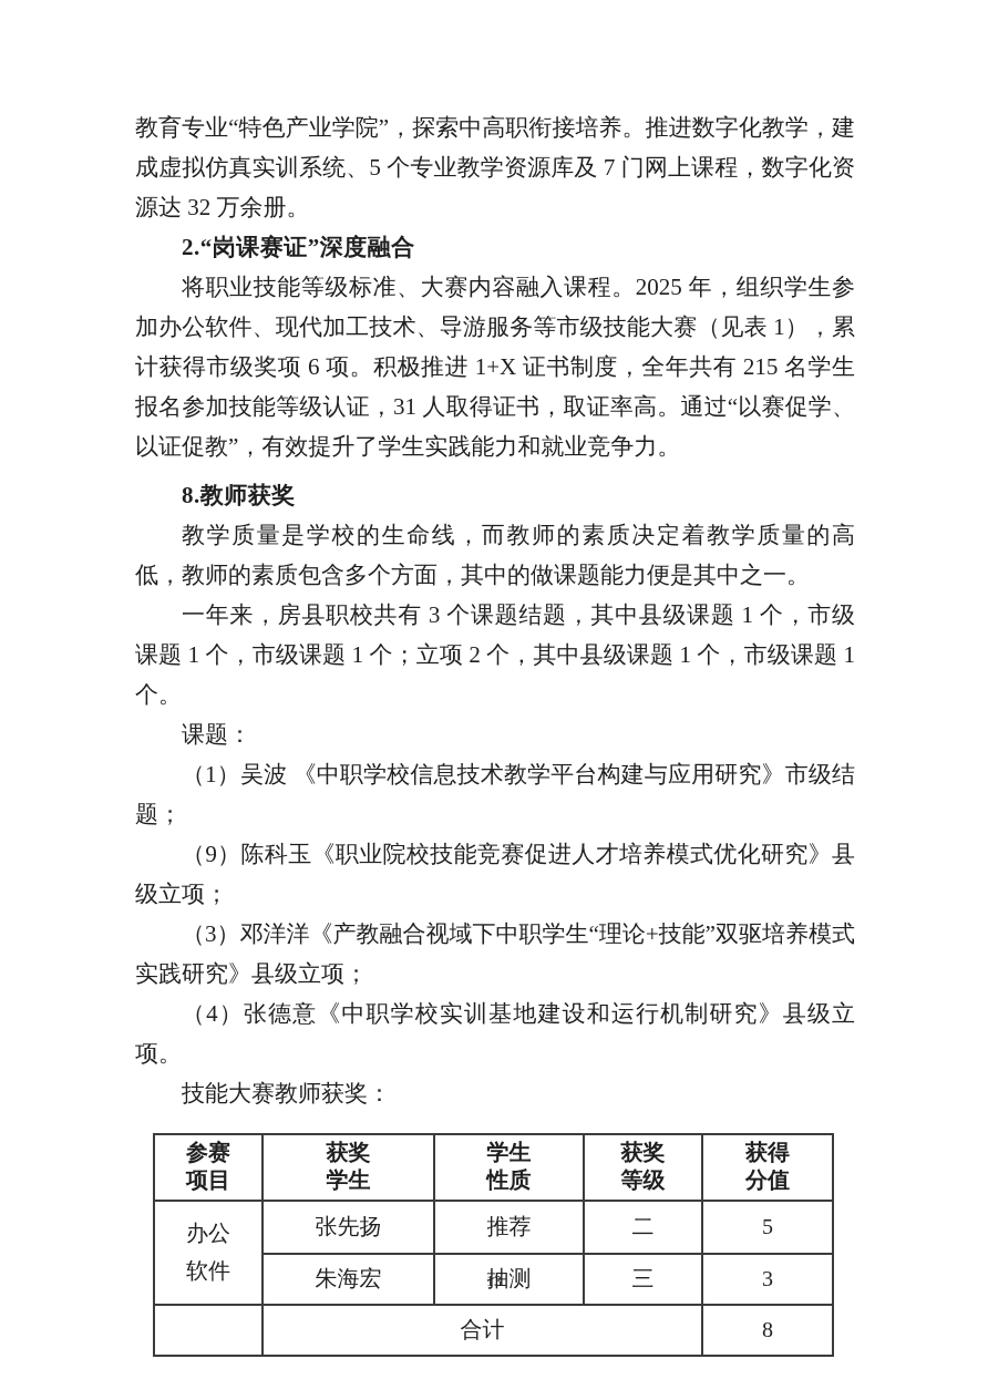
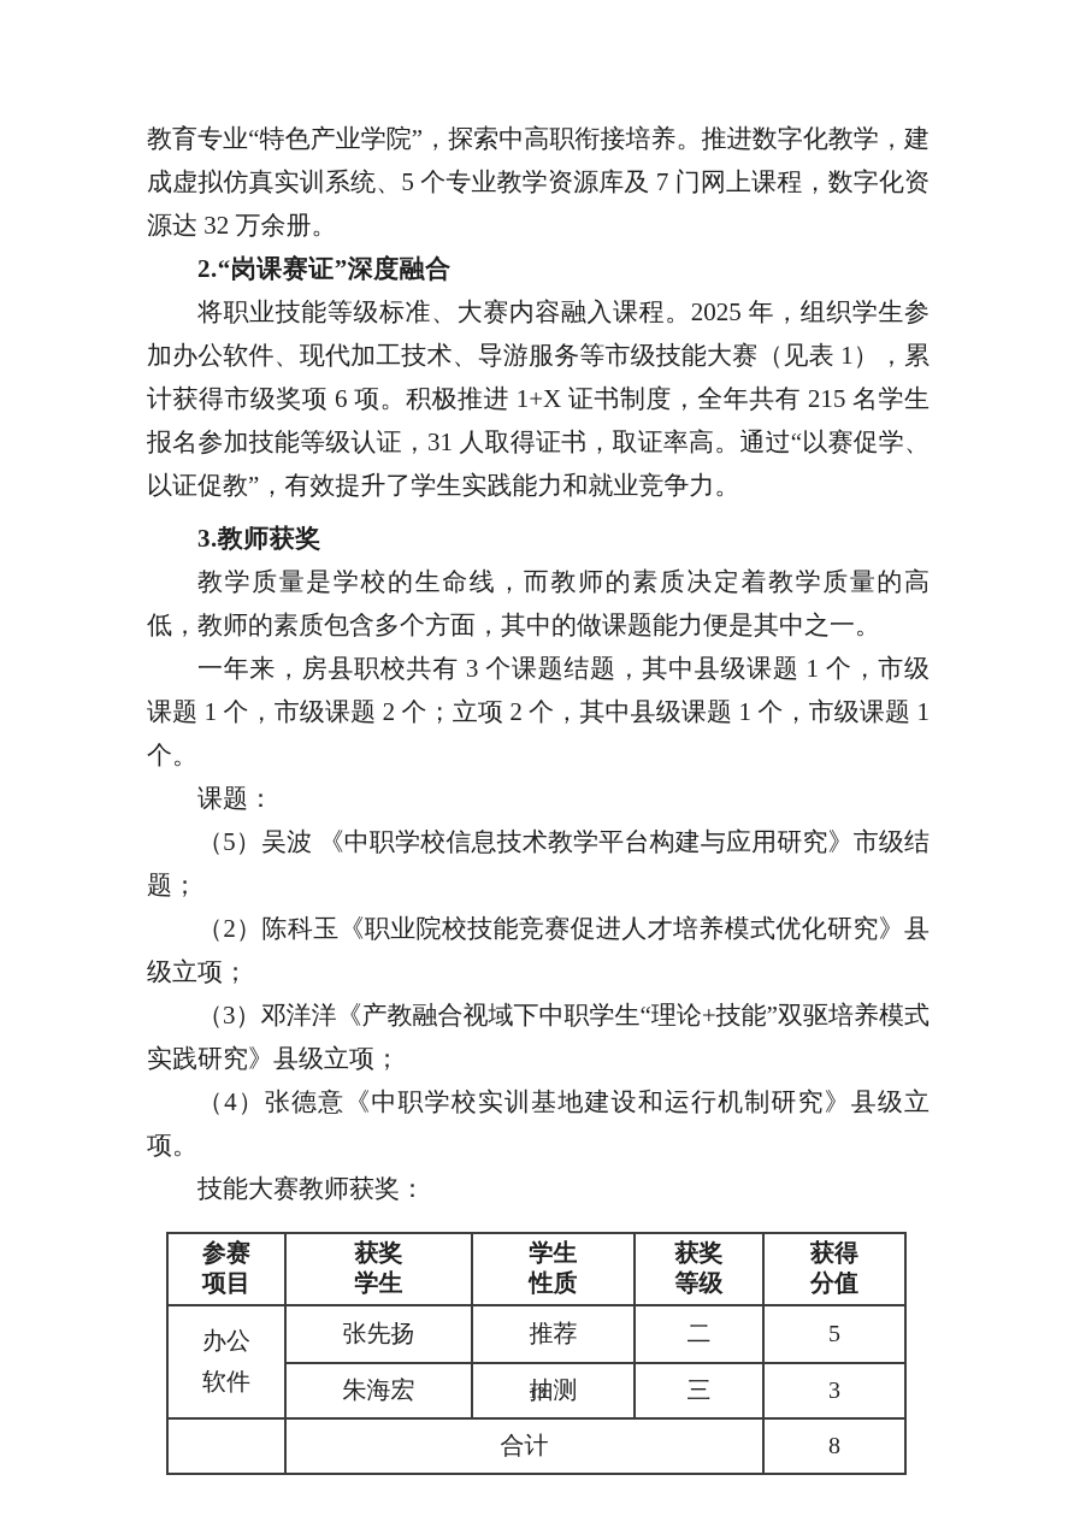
  教育专业“特色产业学院”，探索中高职衔接培养。推进数字化教学，建成虚拟仿真实训系统、5 个专业教学资源库及 7 门网上课程，数字化资源达 32 万余册。
  2.“岗课赛证”深度融合
  将职业技能等级标准、大赛内容融入课程。2025 年，组织学生参加办公软件、现代加工技术、导游服务等市级技能大赛（见表 1），累计获得市级奖项 6 项。积极推进 1+X 证书制度，全年共有 215 名学生报名参加技能等级认证，31 人取得证书，取证率高。通过“以赛促学、以证促教”，有效提升了学生实践能力和就业竞争力。
- 8.教师获奖
+ 3.教师获奖
  教学质量是学校的生命线，而教师的素质决定着教学质量的高低，教师的素质包含多个方面，其中的做课题能力便是其中之一。
- 一年来，房县职校共有 3 个课题结题，其中县级课题 1 个，市级课题 1 个，市级课题 1 个；立项 2 个，其中县级课题 1 个，市级课题 1 个。
+ 一年来，房县职校共有 3 个课题结题，其中县级课题 1 个，市级课题 1 个，市级课题 2 个；立项 2 个，其中县级课题 1 个，市级课题 1 个。
  课题：
- （1）吴波 《中职学校信息技术教学平台构建与应用研究》市级结题；
+ （5）吴波 《中职学校信息技术教学平台构建与应用研究》市级结题；
- （9）陈科玉《职业院校技能竞赛促进人才培养模式优化研究》县级立项；
+ （2）陈科玉《职业院校技能竞赛促进人才培养模式优化研究》县级立项；
  （3）邓洋洋《产教融合视域下中职学生“理论+技能”双驱培养模式实践研究》县级立项；
  （4）张德意《中职学校实训基地建设和运行机制研究》县级立项。
  技能大赛教师获奖：
  参赛 项目	获奖 学生	学生 性质	获奖 等级	获得 分值
  办公 软件	张先扬	推荐	二	5
  朱海宏	抽测	三	3
  	合计	8
  13
